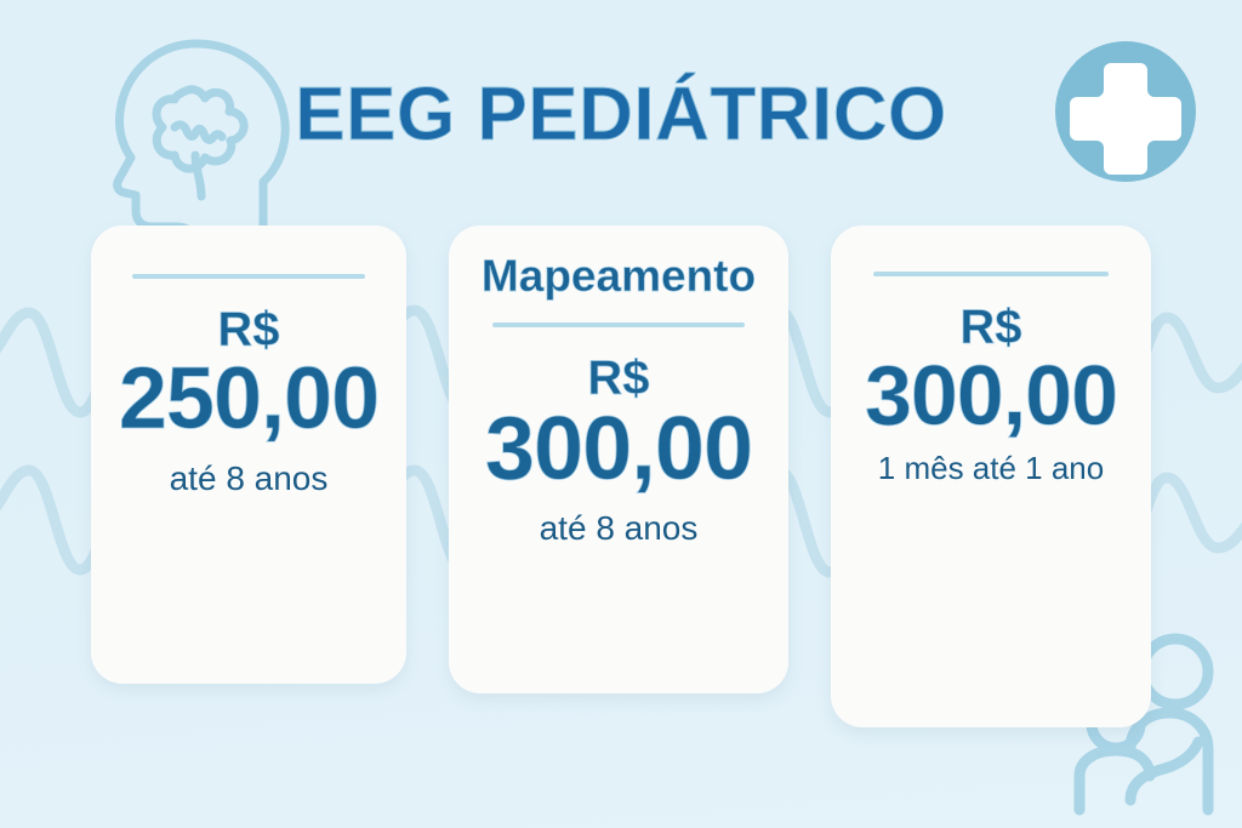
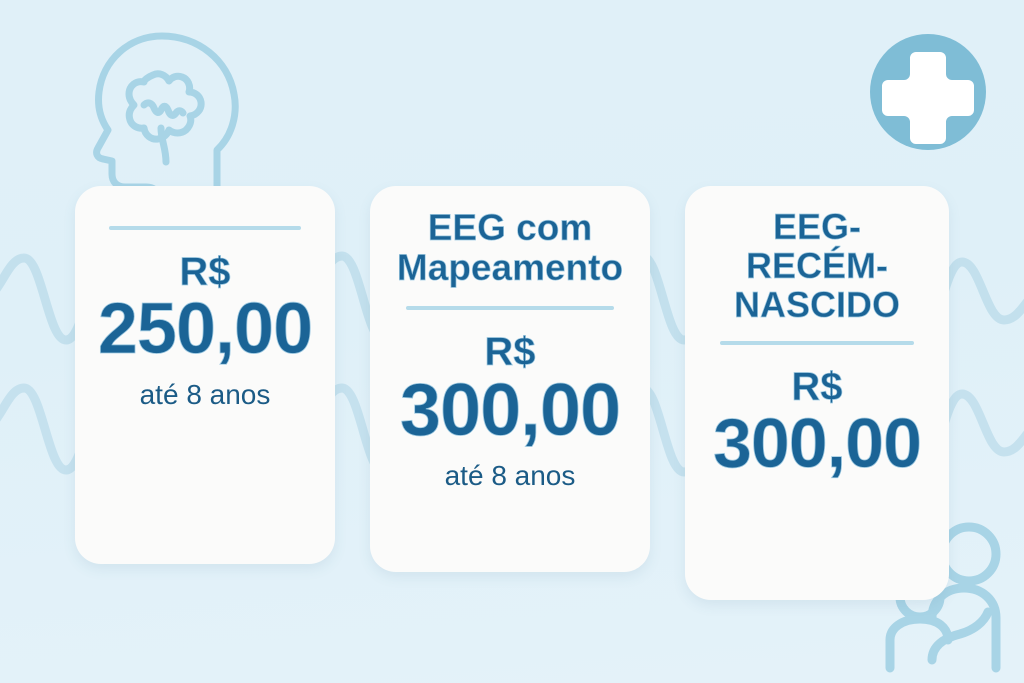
- EEG PEDIÁTRICO
  R$
  250,00
  até 8 anos
+ EEG com
  Mapeamento
  R$
  300,00
  até 8 anos
+ EEG-
+ RECÉM-
+ NASCIDO
  R$
  300,00
- 1 mês até 1 ano
